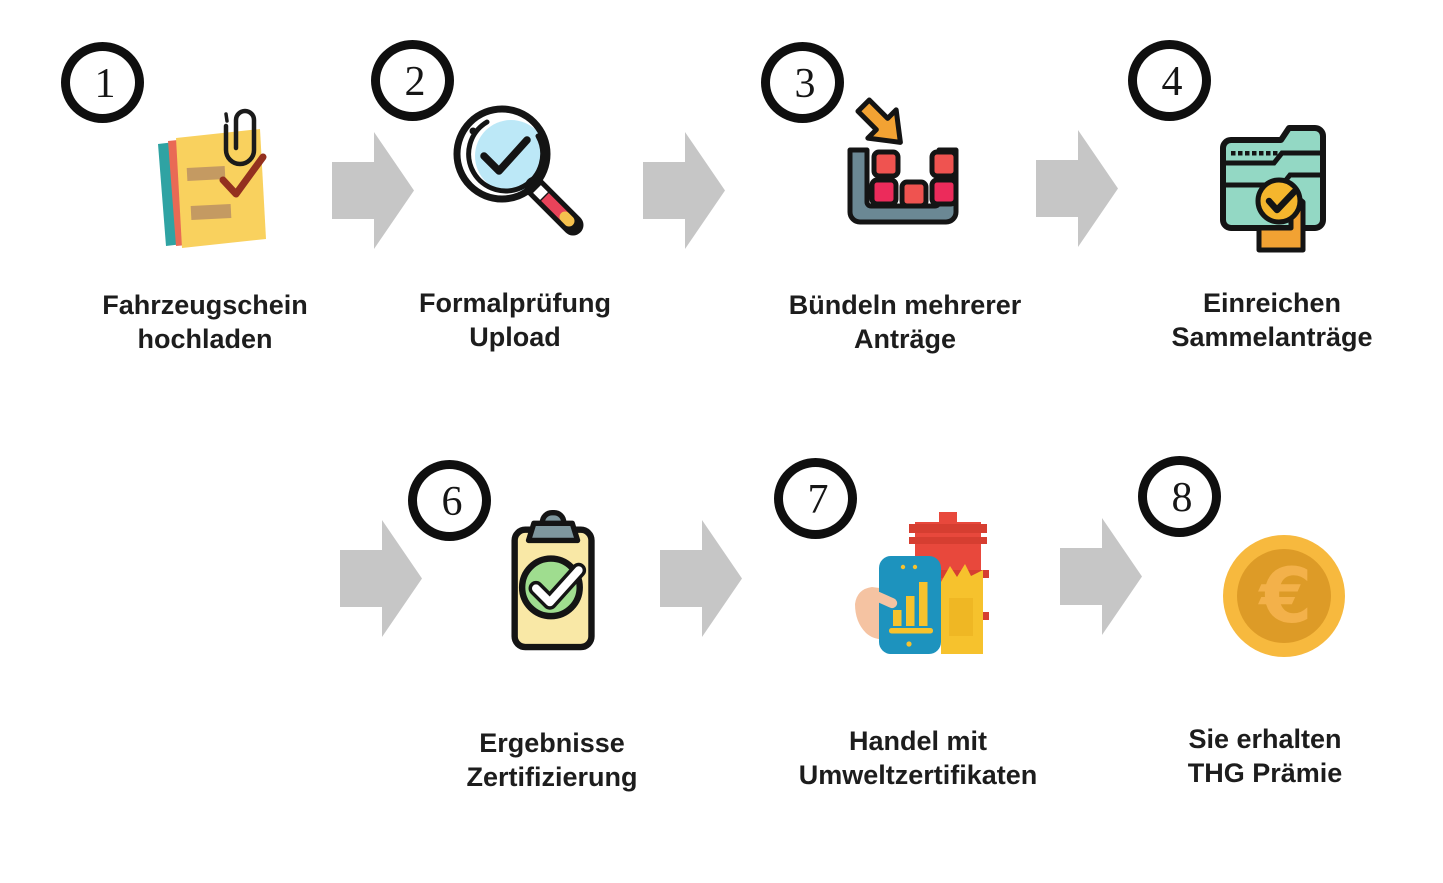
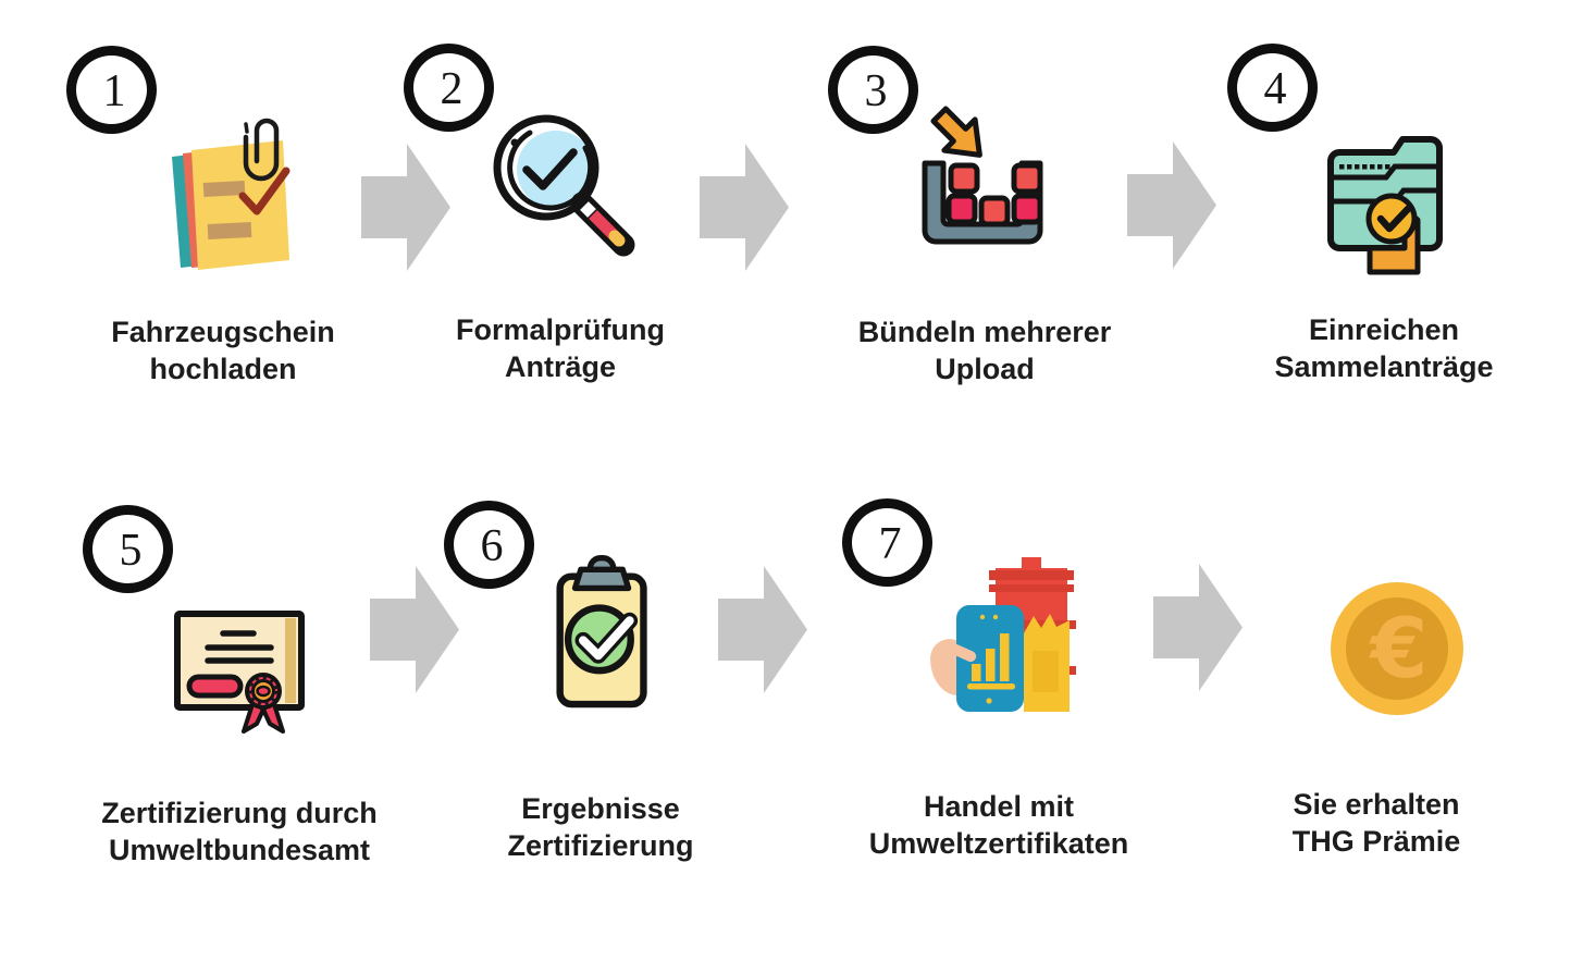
  1
  Fahrzeugschein
  hochladen
  2
  Formalprüfung
- Upload
+ Anträge
  3
  Bündeln mehrerer
- Anträge
+ Upload
  4
  Einreichen
  Sammelanträge
+ 5
+ Zertifizierung durch
+ Umweltbundesamt
  6
  Ergebnisse
  Zertifizierung
  7
  Handel mit
  Umweltzertifikaten
- 8
  €
  Sie erhalten
  THG Prämie
